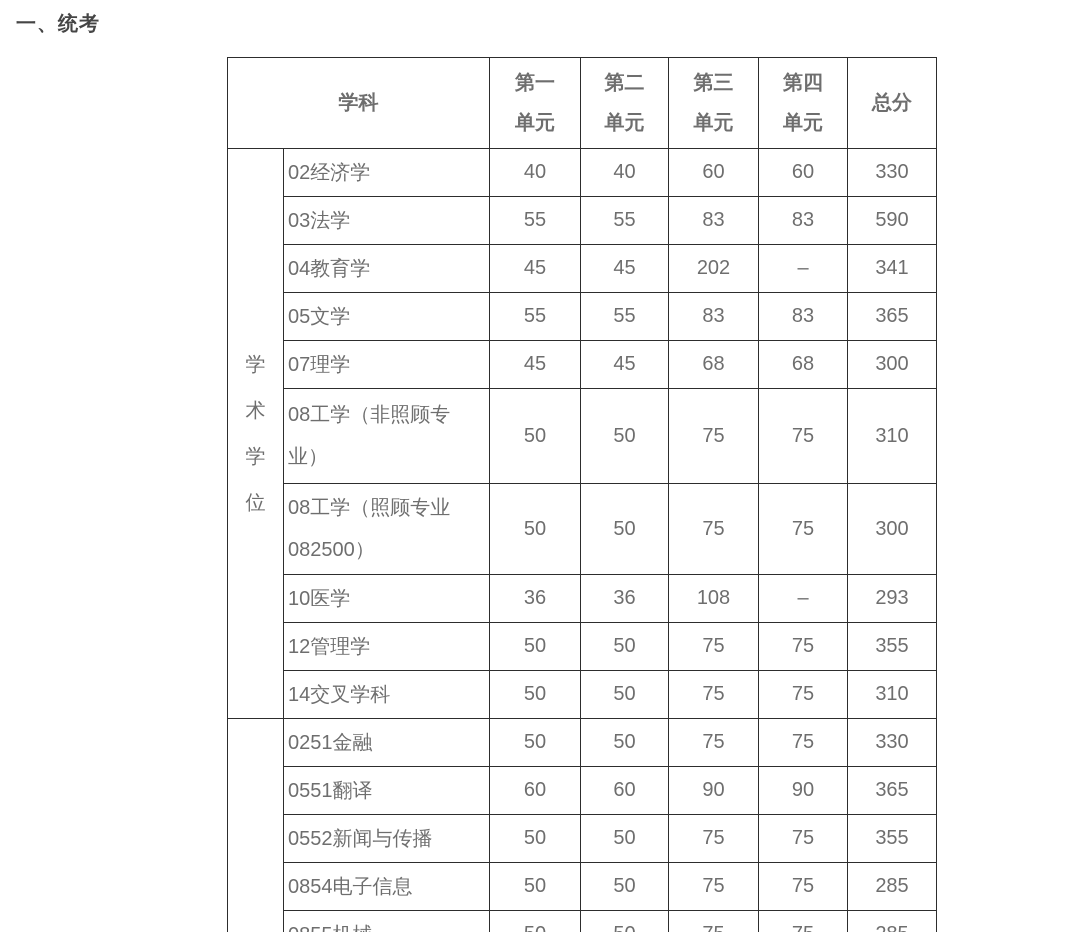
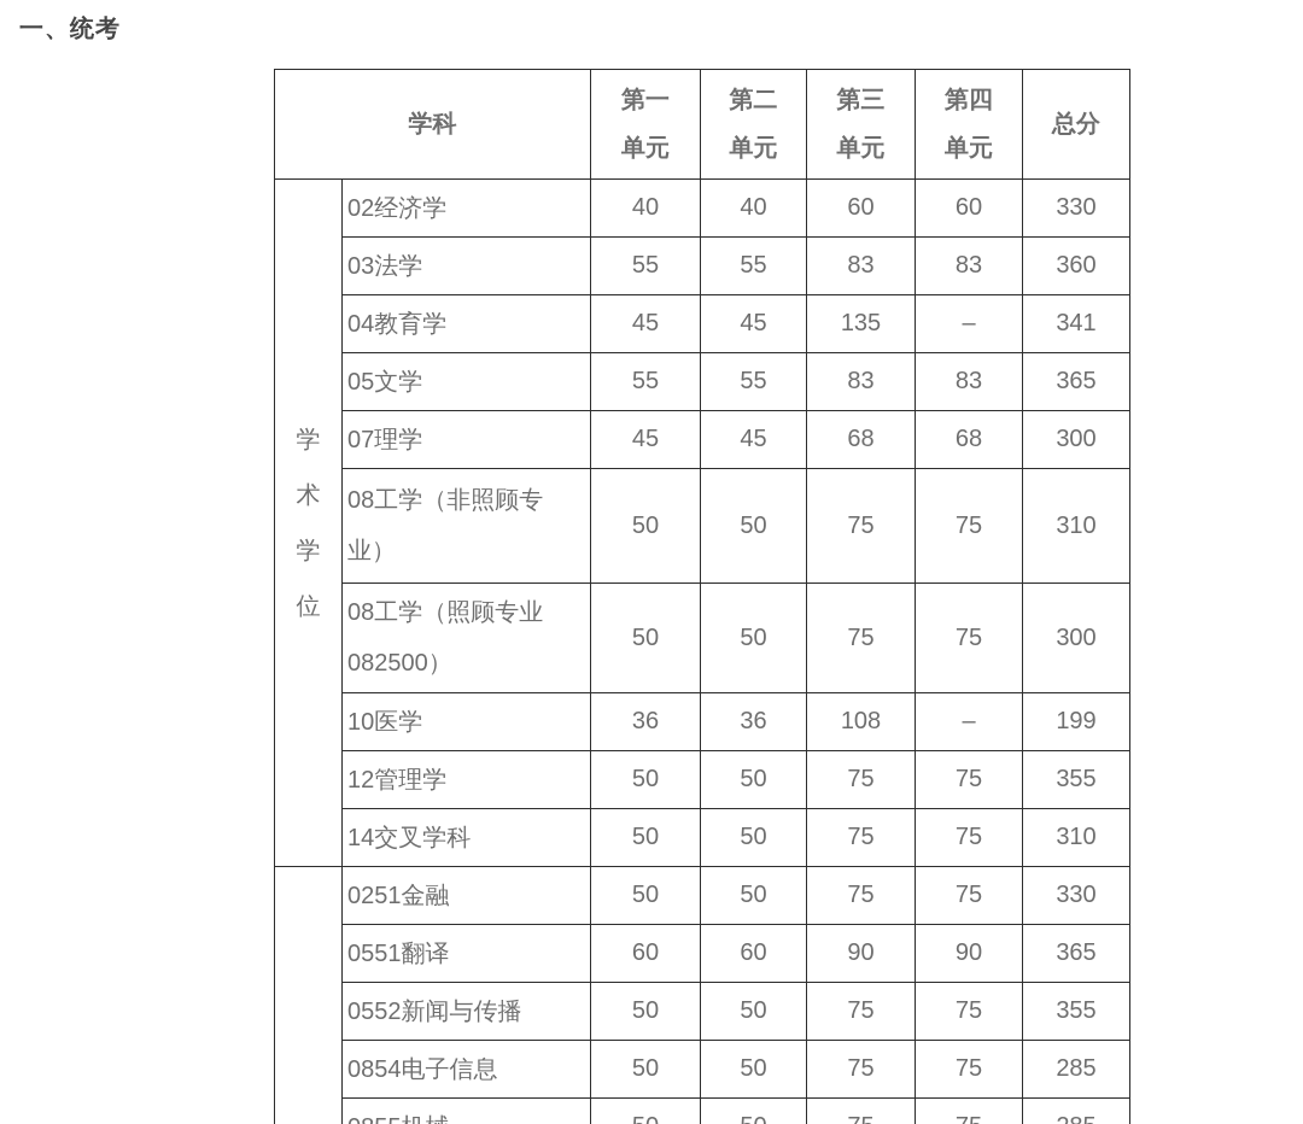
  一、统考
  学科	第一单元	第二单元	第三单元	第四单元	总分
  学术学位	02经济学	40	40	60	60	330
- 03法学	55	55	83	83	590
+ 03法学	55	55	83	83	360
- 04教育学	45	45	202	–	341
+ 04教育学	45	45	135	–	341
  05文学	55	55	83	83	365
  07理学	45	45	68	68	300
  08工学（非照顾专业）	50	50	75	75	310
  08工学（照顾专业082500）	50	50	75	75	300
- 10医学	36	36	108	–	293
+ 10医学	36	36	108	–	199
  12管理学	50	50	75	75	355
  14交叉学科	50	50	75	75	310
  	0251金融	50	50	75	75	330
  0551翻译	60	60	90	90	365
  0552新闻与传播	50	50	75	75	355
  0854电子信息	50	50	75	75	285
